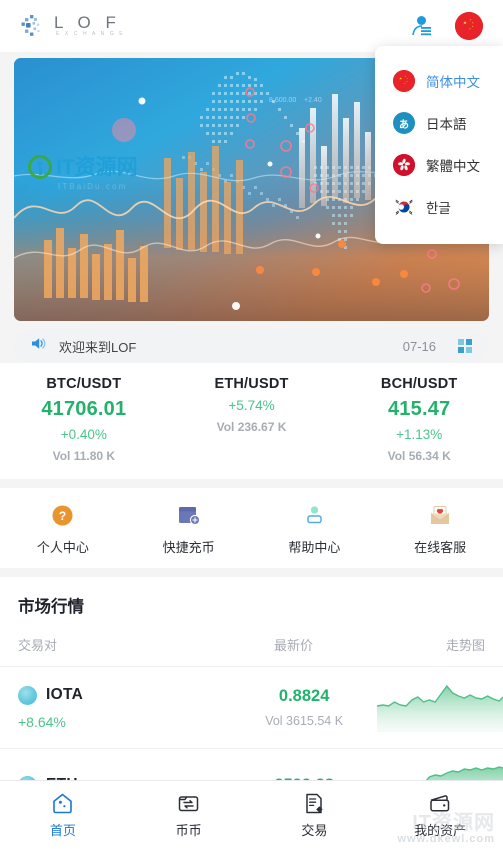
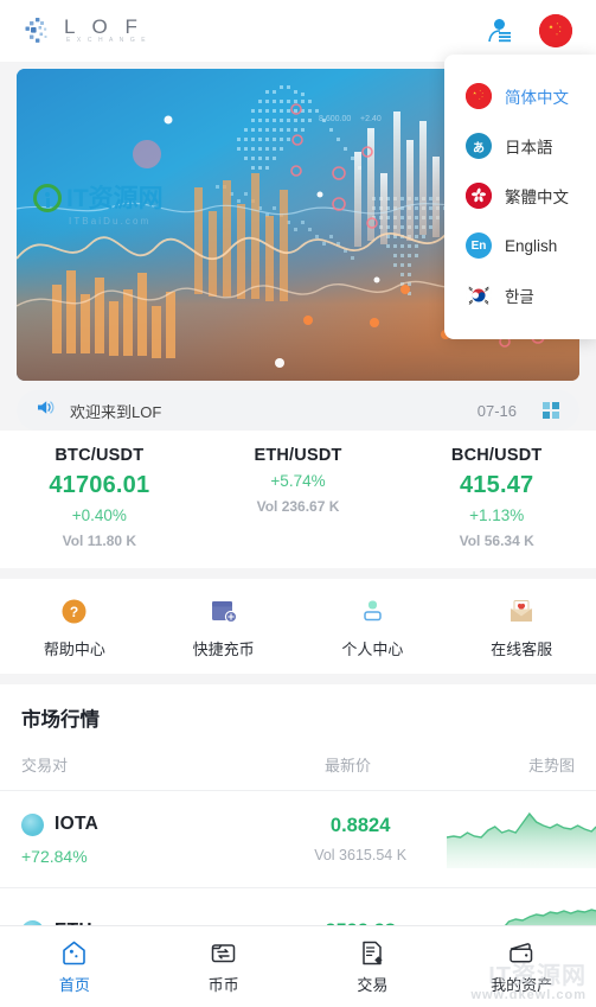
  L O F
  简体中文
  あ
  日本語
  繁體中文
+ En
+ English
  한글
  IT资源网
  ITBaiDu.com
  欢迎来到LOF
  07-16
  BTC/USDT
  41706.01
  +0.40%
  Vol 11.80 K
  ETH/USDT
  +5.74%
  Vol 236.67 K
  BCH/USDT
  415.47
  +1.13%
  Vol 56.34 K
  ?
- 个人中心
+ 帮助中心
  快捷充币
- 帮助中心
+ 个人中心
  在线客服
  市场行情
  交易对
  最新价
  走势图
  IOTA
- +8.64%
+ +72.84%
  0.8824
  Vol 3615.54 K
  首页
  币币
  交易
  我的资产
  IT资源网
  www.dkewl.com
